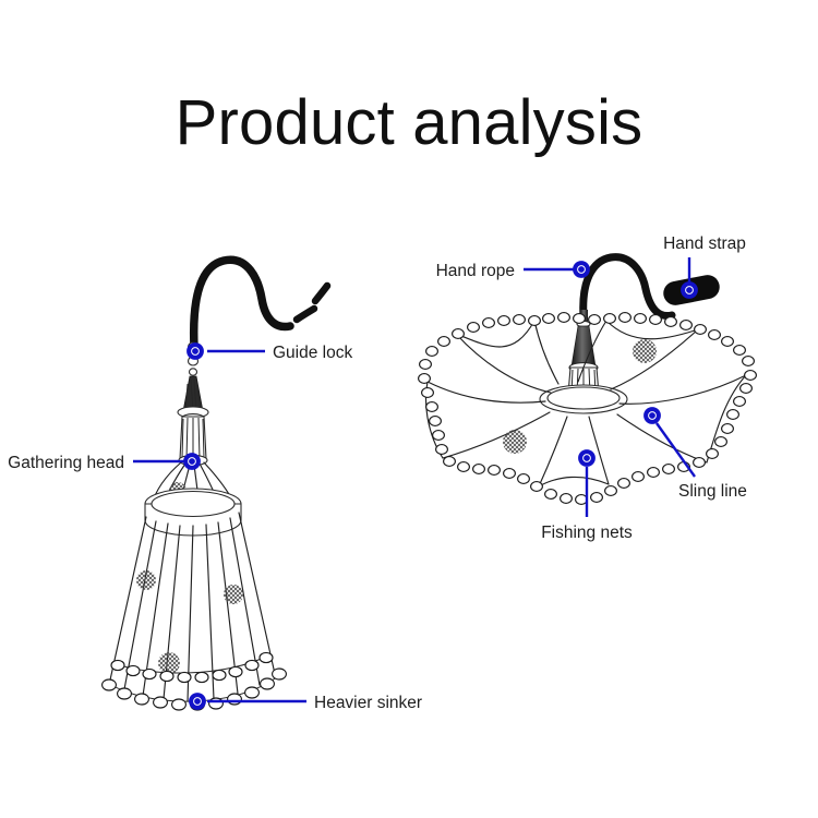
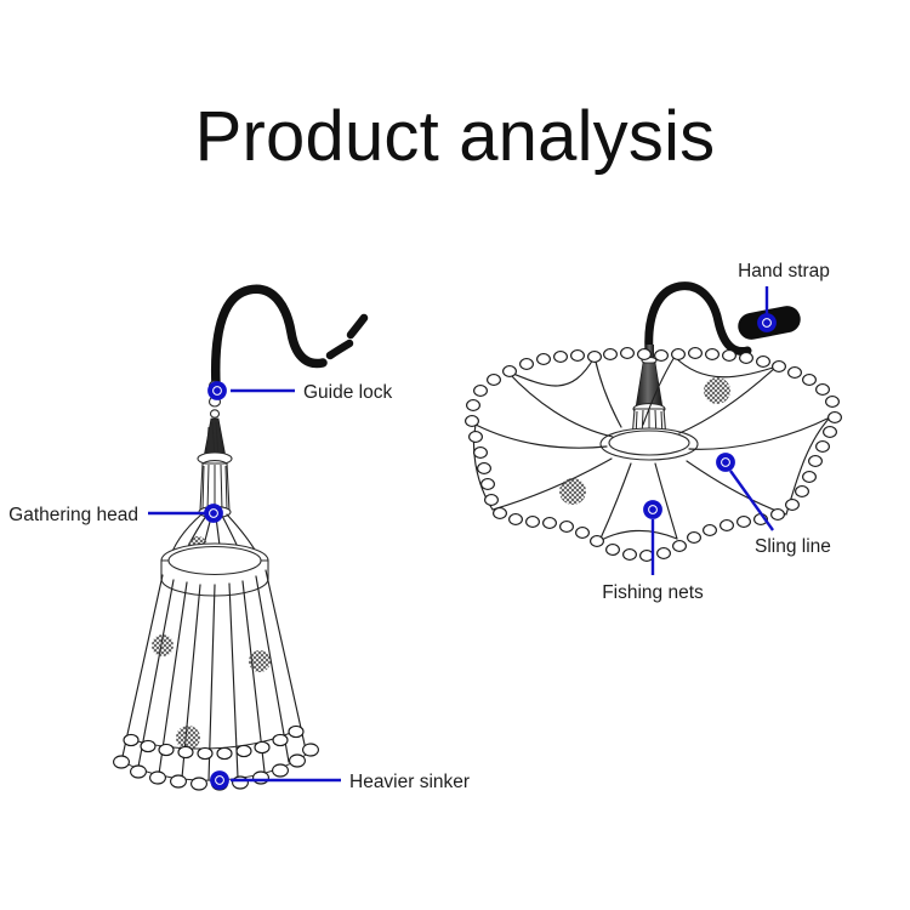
  Product analysis
  Guide lock
  Gathering head
  Heavier sinker
- Hand rope
  Hand strap
  Sling line
  Fishing nets
